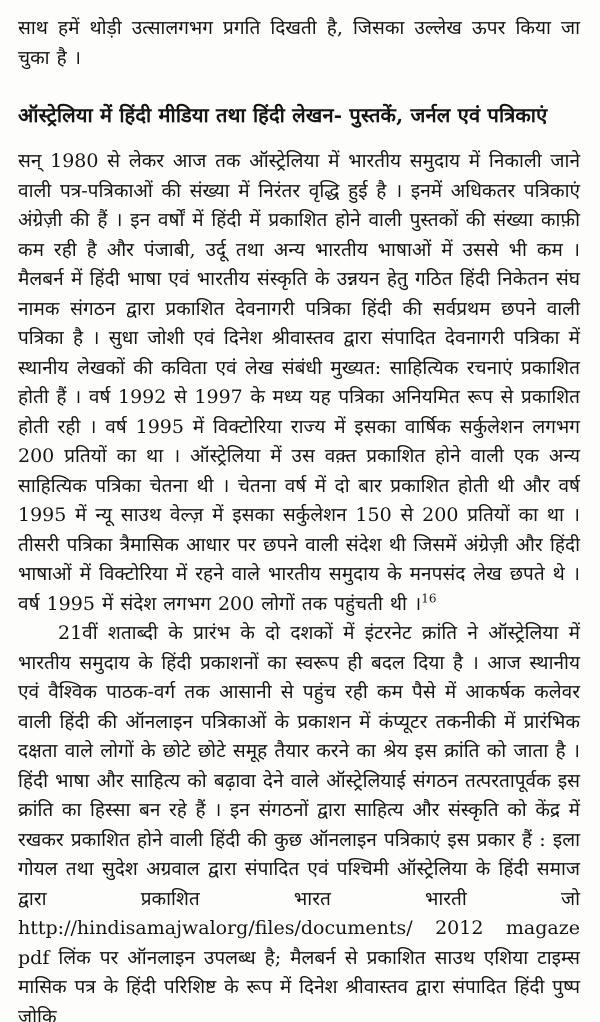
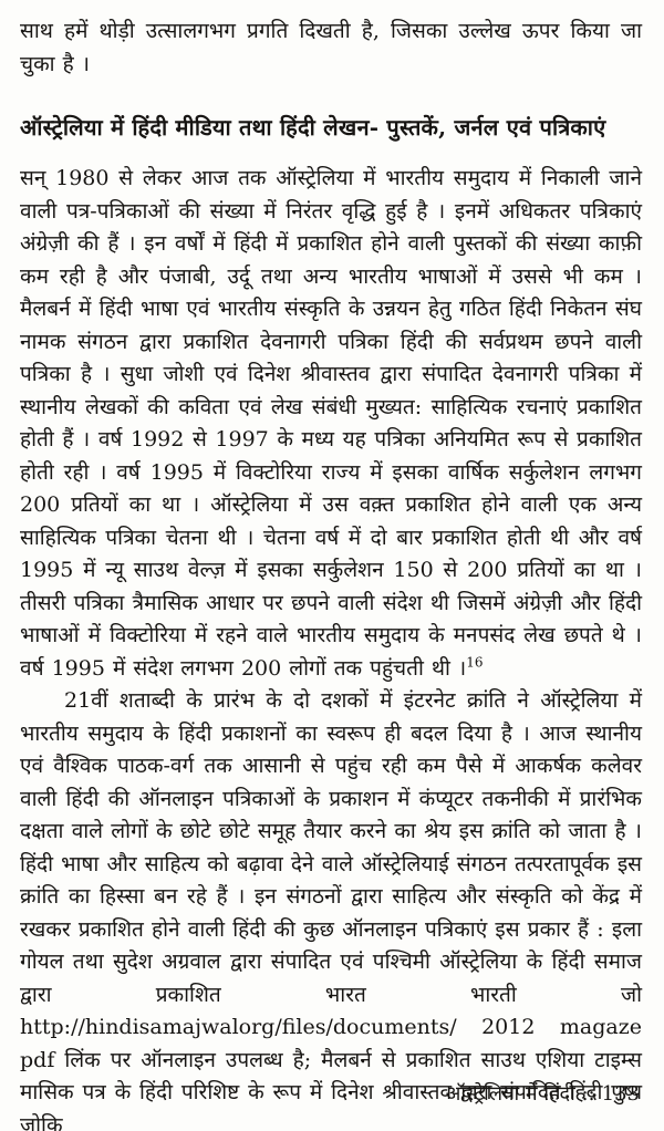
  साथ हमें थोड़ी उत्सालगभग प्रगति दिखती है, जिसका उल्लेख ऊपर किया जा चुका है ।
  ऑस्ट्रेलिया में हिंदी मीडिया तथा हिंदी लेखन- पुस्तकें, जर्नल एवं पत्रिकाएं
  सन् 1980 से लेकर आज तक ऑस्ट्रेलिया में भारतीय समुदाय में निकाली जाने वाली पत्र-पत्रिकाओं की संख्या में निरंतर वृद्धि हुई है । इनमें अधिकतर पत्रिकाएं अंग्रेज़ी की हैं । इन वर्षों में हिंदी में प्रकाशित होने वाली पुस्तकों की संख्या काफ़ी कम रही है और पंजाबी, उर्दू तथा अन्य भारतीय भाषाओं में उससे भी कम । मैलबर्न में हिंदी भाषा एवं भारतीय संस्कृति के उन्नयन हेतु गठित हिंदी निकेतन संघ नामक संगठन द्वारा प्रकाशित देवनागरी पत्रिका हिंदी की सर्वप्रथम छपने वाली पत्रिका है । सुधा जोशी एवं दिनेश श्रीवास्तव द्वारा संपादित देवनागरी पत्रिका में स्थानीय लेखकों की कविता एवं लेख संबंधी मुख्यत: साहित्यिक रचनाएं प्रकाशित होती हैं । वर्ष 1992 से 1997 के मध्य यह पत्रिका अनियमित रूप से प्रकाशित होती रही । वर्ष 1995 में विक्टोरिया राज्य में इसका वार्षिक सर्कुलेशन लगभग 200 प्रतियों का था । ऑस्ट्रेलिया में उस वक़्त प्रकाशित होने वाली एक अन्य साहित्यिक पत्रिका चेतना थी । चेतना वर्ष में दो बार प्रकाशित होती थी और वर्ष 1995 में न्यू साउथ वेल्ज़ में इसका सर्कुलेशन 150 से 200 प्रतियों का था । तीसरी पत्रिका त्रैमासिक आधार पर छपने वाली संदेश थी जिसमें अंग्रेज़ी और हिंदी भाषाओं में विक्टोरिया में रहने वाले भारतीय समुदाय के मनपसंद लेख छपते थे । वर्ष 1995 में संदेश लगभग 200 लोगों तक पहुंचती थी ।16
  21वीं शताब्दी के प्रारंभ के दो दशकों में इंटरनेट क्रांति ने ऑस्ट्रेलिया में भारतीय समुदाय के हिंदी प्रकाशनों का स्वरूप ही बदल दिया है । आज स्थानीय एवं वैश्विक पाठक-वर्ग तक आसानी से पहुंच रही कम पैसे में आकर्षक कलेवर वाली हिंदी की ऑनलाइन पत्रिकाओं के प्रकाशन में कंप्यूटर तकनीकी में प्रारंभिक दक्षता वाले लोगों के छोटे छोटे समूह तैयार करने का श्रेय इस क्रांति को जाता है । हिंदी भाषा और साहित्य को बढ़ावा देने वाले ऑस्ट्रेलियाई संगठन तत्परतापूर्वक इस क्रांति का हिस्सा बन रहे हैं । इन संगठनों द्वारा साहित्य और संस्कृति को केंद्र में रखकर प्रकाशित होने वाली हिंदी की कुछ ऑनलाइन पत्रिकाएं इस प्रकार हैं : इला गोयल तथा सुदेश अग्रवाल द्वारा संपादित एवं पश्चिमी ऑस्ट्रेलिया के हिंदी समाज द्वारा प्रकाशित भारत भारती जो http://hindisamajwalorg/files/documents/ 2012 magaze pdf लिंक पर ऑनलाइन उपलब्ध है; मैलबर्न से प्रकाशित साउथ एशिया टाइम्स मासिक पत्र के हिंदी परिशिष्ट के रूप में दिनेश श्रीवास्तव द्वारा संपादित हिंदी पुष्प जोकि
+ ऑस्ट्रेलिया में हिंदी :: 133
